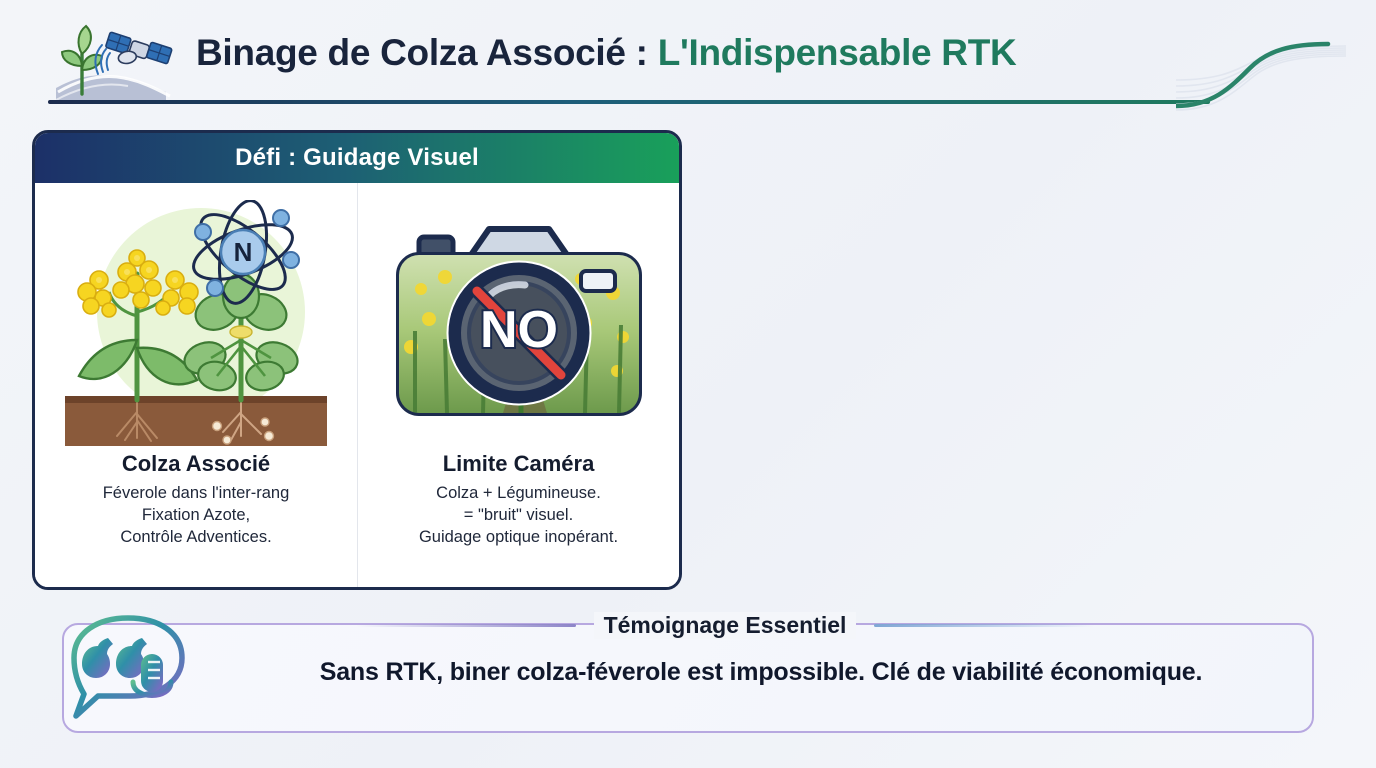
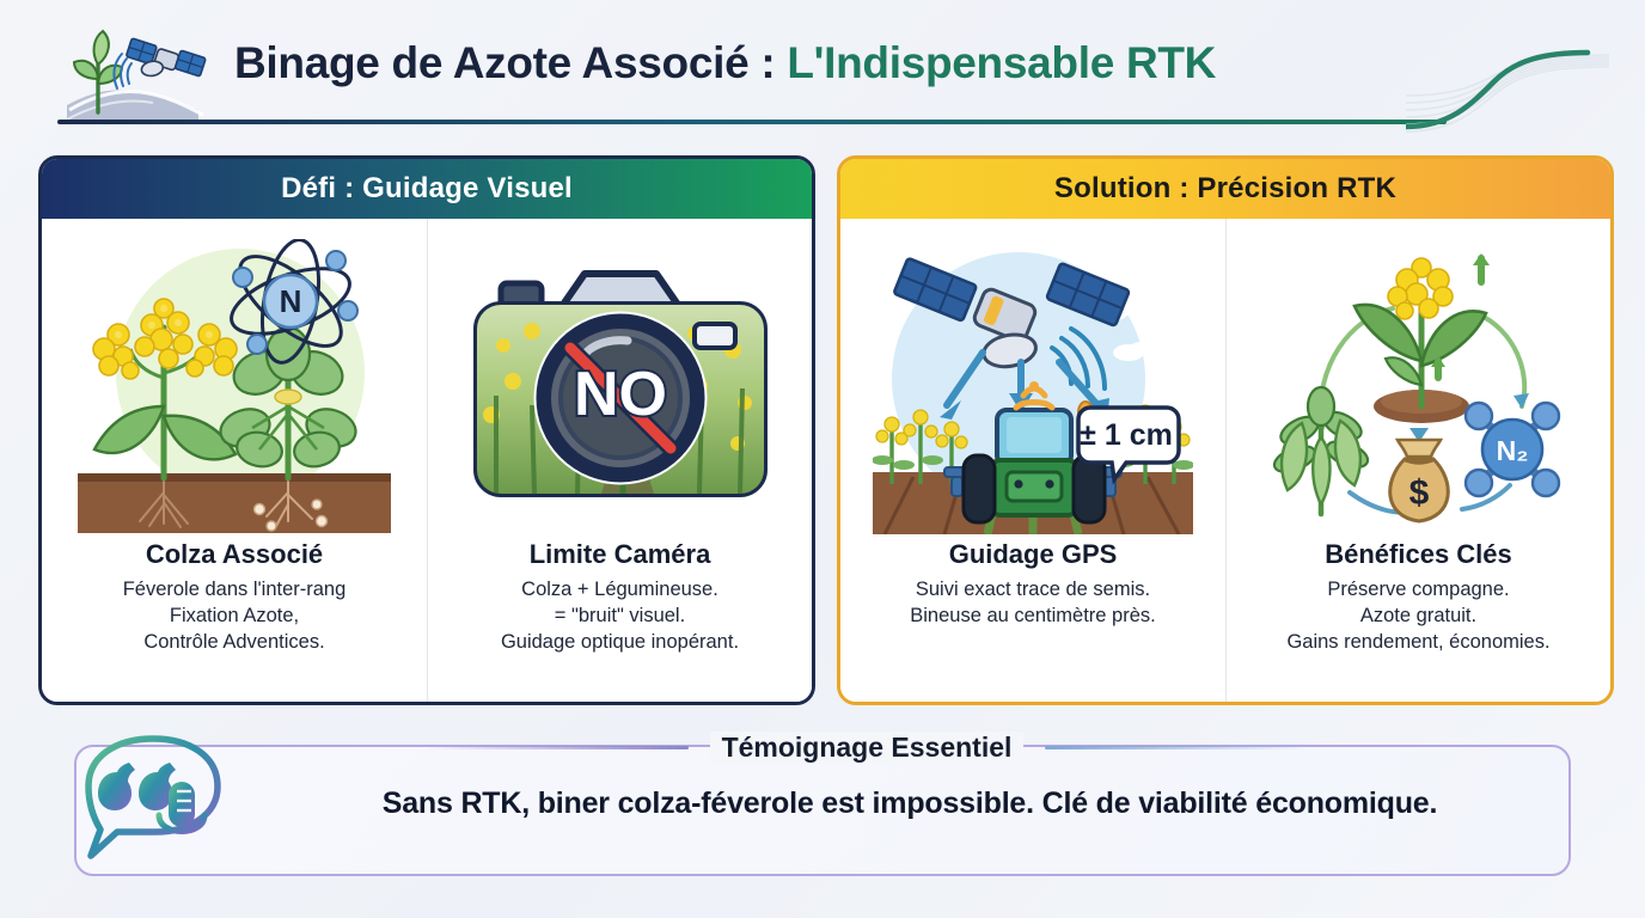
- Binage de Colza Associé : L'Indispensable RTK
+ Binage de Azote Associé : L'Indispensable RTK
  Défi : Guidage Visuel
  N
  Colza Associé
  Féverole dans l'inter-rang
  Fixation Azote,
  Contrôle Adventices.
  NO
  Limite Caméra
  Colza + Légumineuse.
  = "bruit" visuel.
  Guidage optique inopérant.
+ Solution : Précision RTK
+ ± 1 cm
+ Guidage GPS
+ Suivi exact trace de semis.
+ Bineuse au centimètre près.
+ $
+ N₂
+ Bénéfices Clés
+ Préserve compagne.
+ Azote gratuit.
+ Gains rendement, économies.
  Témoignage Essentiel
  Sans RTK, biner colza-féverole est impossible. Clé de viabilité économique.
